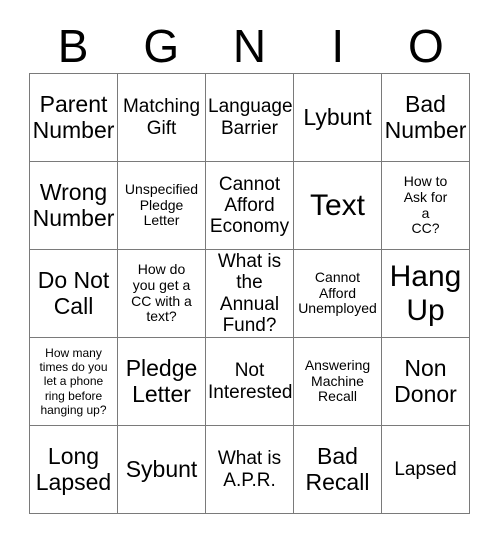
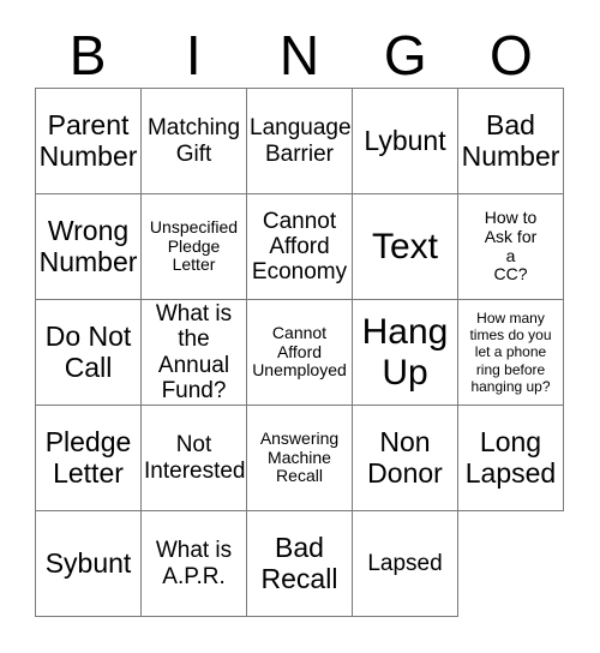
  B
- G
+ I
  N
- I
+ G
  O
  Parent
  Number
  Matching
  Gift
  Language
  Barrier
  Lybunt
  Bad
  Number
  Wrong
  Number
  Unspecified
  Pledge
  Letter
  Cannot
  Afford
  Economy
  Text
  How to
  Ask for
  a
  CC?
  Do Not
  Call
- How do
- you get a
- CC with a
- text?
  What is
  the
  Annual
  Fund?
  Cannot
  Afford
  Unemployed
  Hang
  Up
  How many
  times do you
  let a phone
  ring before
  hanging up?
  Pledge
  Letter
  Not
  Interested
  Answering
  Machine
  Recall
  Non
  Donor
  Long
  Lapsed
  Sybunt
  What is
  A.P.R.
  Bad
  Recall
  Lapsed
